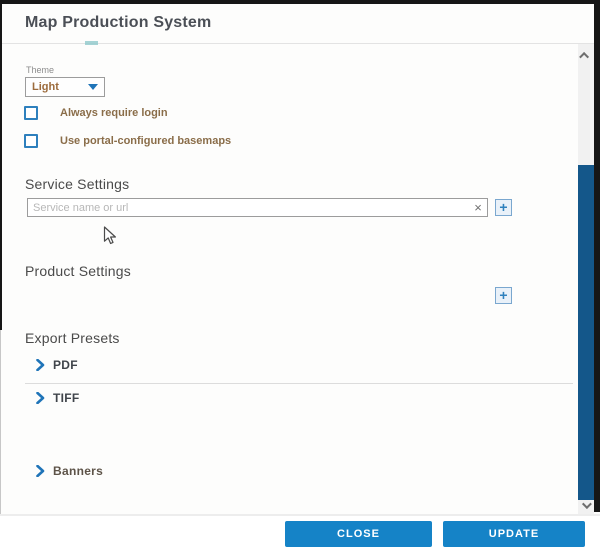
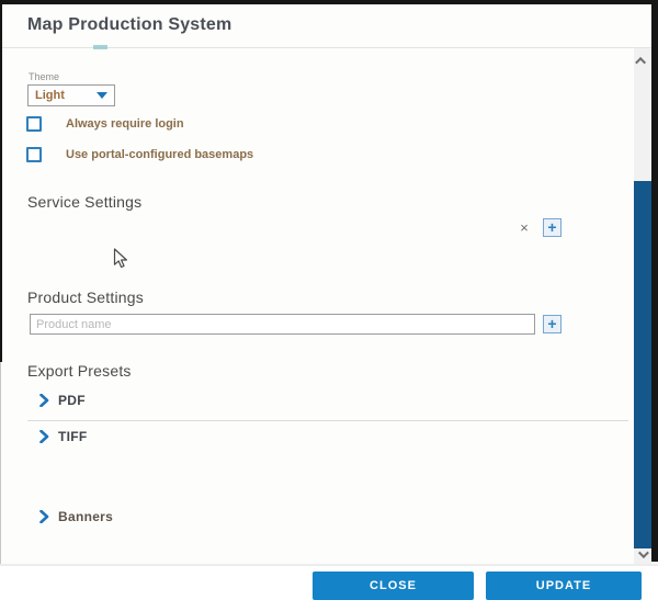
  Map Production System
  Theme
  Light
  Always require login
  Use portal-configured basemaps
  Service Settings
- Service name or url
  ×
  +
  Product Settings
+ Product name
  +
  Export Presets
  PDF
  TIFF
  Banners
  CLOSE
  UPDATE
